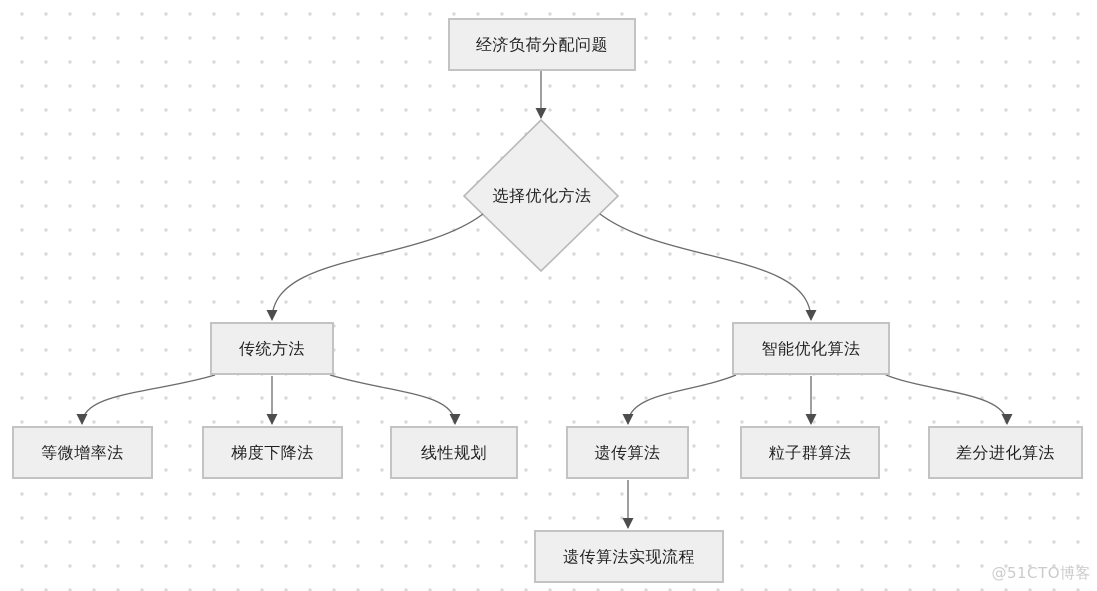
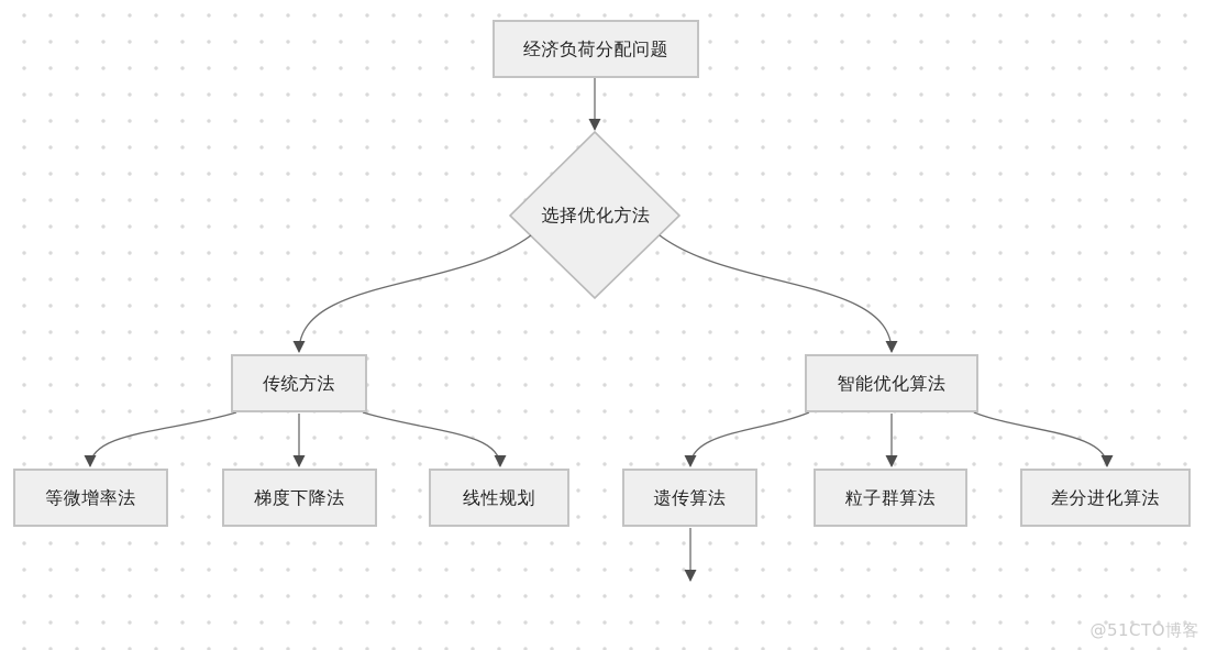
  经济负荷分配问题
  选择优化方法
  传统方法
  智能优化算法
  等微增率法
  梯度下降法
  线性规划
  遗传算法
  粒子群算法
  差分进化算法
- 遗传算法实现流程
  @51CTO博客
